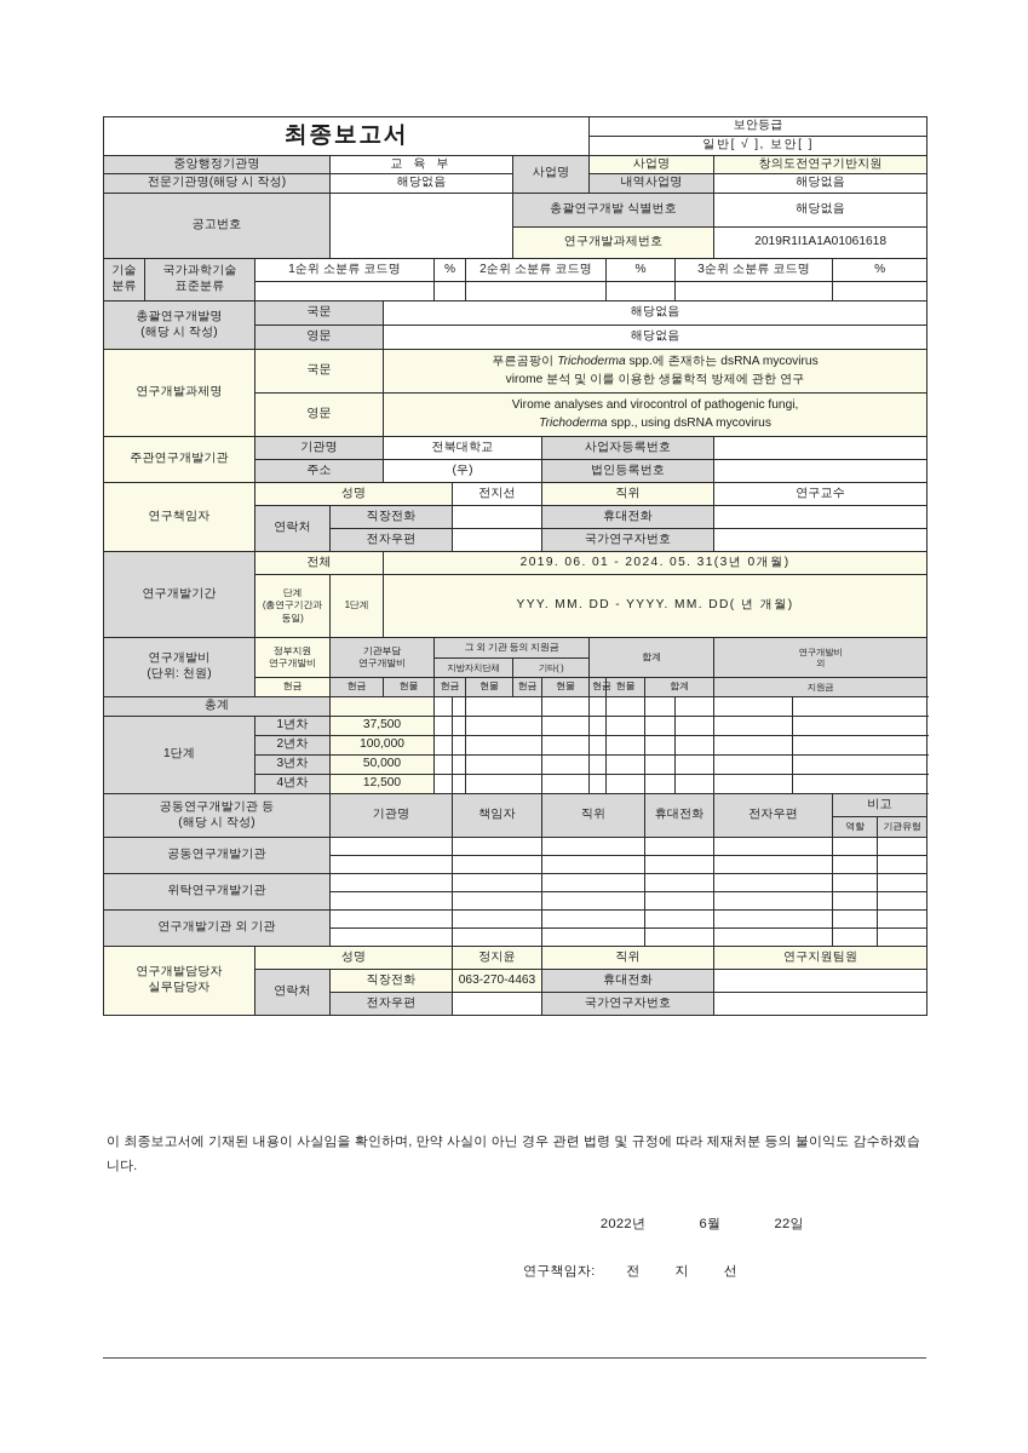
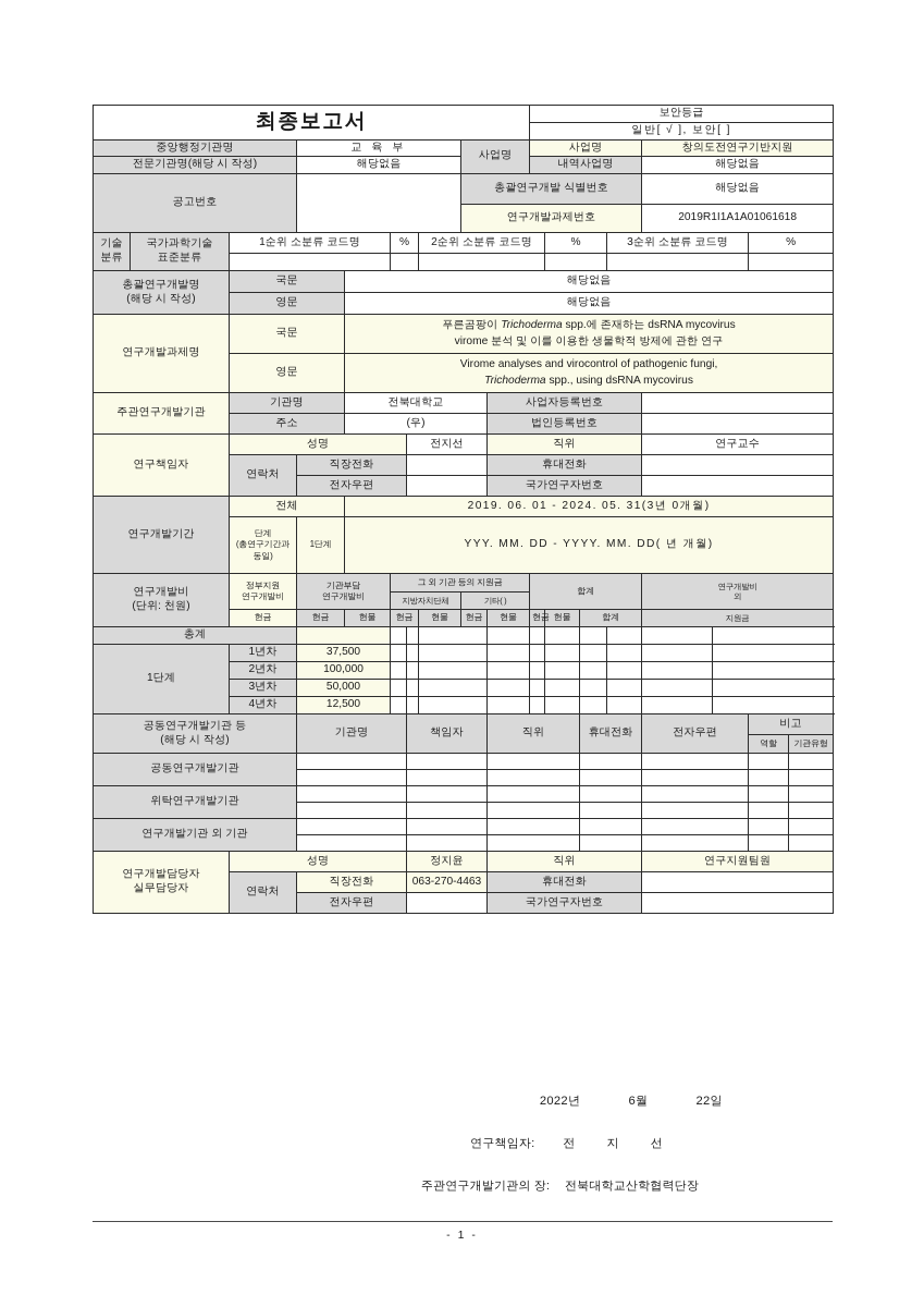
  최종보고서	보안등급
  일반[ √ ], 보안[ ]
  중앙행정기관명	교 육 부	사업명	사업명	창의도전연구기반지원
  전문기관명(해당 시 작성)	해당없음	내역사업명	해당없음
  공고번호		총괄연구개발 식별번호	해당없음
  연구개발과제번호	2019R1I1A1A01061618
  기술 분류	국가과학기술 표준분류	1순위 소분류 코드명	%	2순위 소분류 코드명	%	3순위 소분류 코드명	%
  총괄연구개발명 (해당 시 작성)	국문	해당없음
  영문	해당없음
  연구개발과제명	국문	푸른곰팡이 Trichoderma spp.에 존재하는 dsRNA mycovirus virome 분석 및 이를 이용한 생물학적 방제에 관한 연구
  영문	Virome analyses and virocontrol of pathogenic fungi, Trichoderma spp., using dsRNA mycovirus
  주관연구개발기관	기관명	전북대학교	사업자등록번호
  주소	(우)	법인등록번호
  연구책임자	성명	전지선	직위	연구교수
  연락처	직장전화		휴대전화
  전자우편		국가연구자번호
  연구개발기간	전체	2019. 06. 01 - 2024. 05. 31(3년 0개월)
  단계 (총연구기간과 동일)	1단계	YYY. MM. DD - YYYY. MM. DD( 년 개월)
  연구개발비 (단위: 천원)	정부지원 연구개발비	기관부담 연구개발비	그 외 기관 등의 지원금	합계	연구개발비 외
  지방자치단체	기타( )
  현금	현금	현물	현금	현물	현금	현물	현금	현물	합계	지원금
  총계
  1단계	1년차	37,500
  2년차	100,000
  3년차	50,000
  4년차	12,500
  공동연구개발기관 등 (해당 시 작성)	기관명	책임자	직위	휴대전화	전자우편	비고
  역할	기관유형
  공동연구개발기관
  위탁연구개발기관
  연구개발기관 외 기관
  연구개발담당자 실무담당자	성명	정지윤	직위	연구지원팀원
  연락처	직장전화	063-270-4463	휴대전화
  전자우편		국가연구자번호
- 이 최종보고서에 기재된 내용이 사실임을 확인하며, 만약 사실이 아닌 경우 관련 법령 및 규정에 따라 제재처분 등의 불이익도 감수하겠습니다.
  2022년 6월 22일
  연구책임자: 전 지 선
+ 주관연구개발기관의 장: 전북대학교산학협력단장
+ - 1 -
